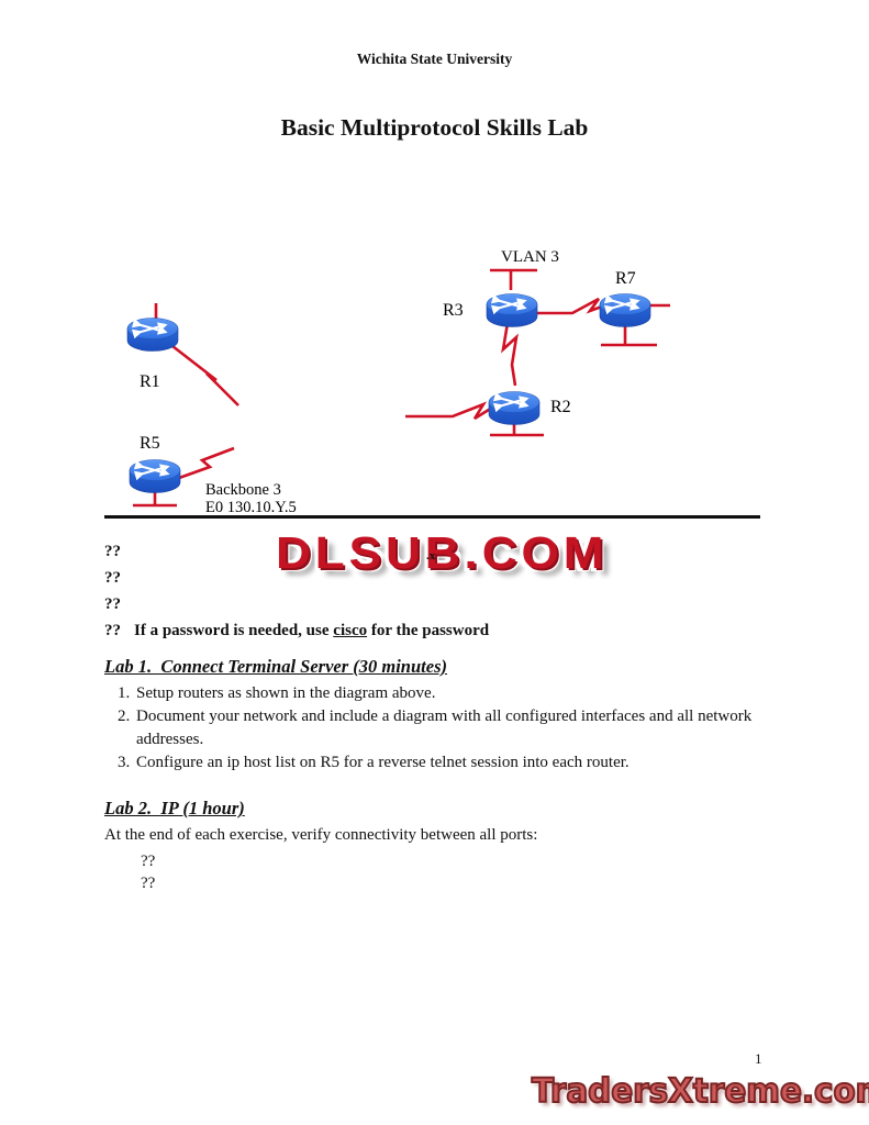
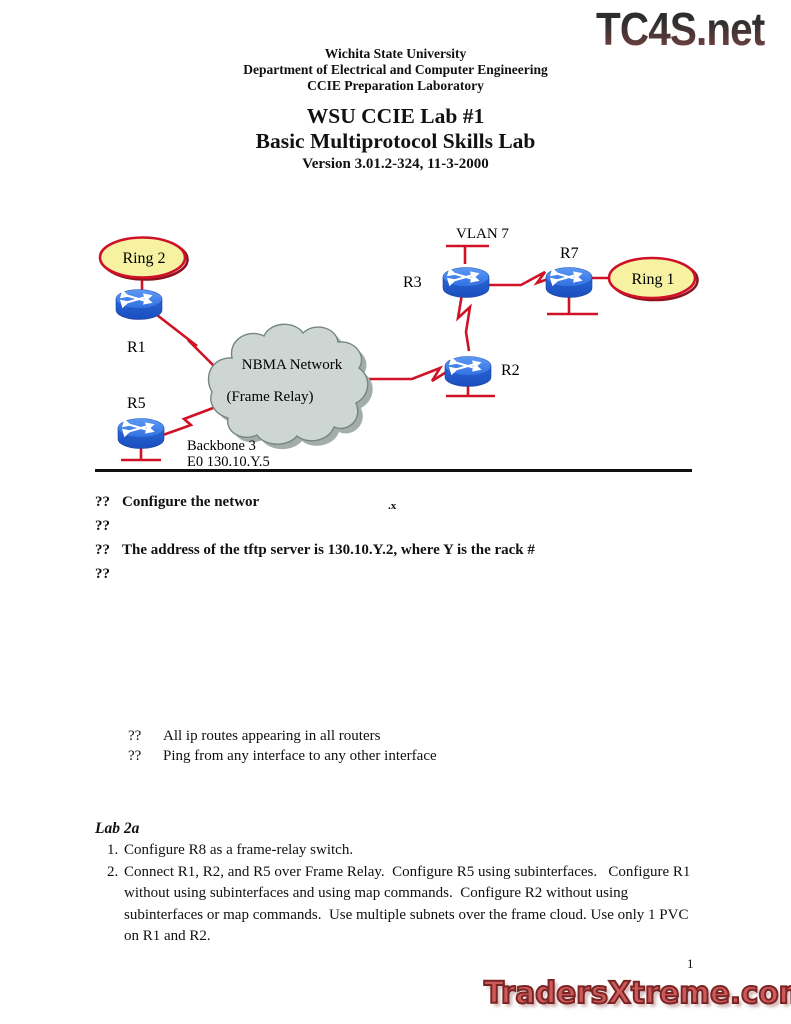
+ TC4S.net
  Wichita State University
+ Department of Electrical and Computer Engineering
+ CCIE Preparation Laboratory
+ WSU CCIE Lab #1
  Basic Multiprotocol Skills Lab
+ Version 3.01.2-324, 11-3-2000
+ NBMA Network
+ (Frame Relay)
+ Ring 2
+ Ring 1
- VLAN 3
+ VLAN 7
  R3
  R7
  R1
  R5
  R2
  Backbone 3
  E0 130.10.Y.5
  ??
+ Configure the networ
  ??
  ??
+ The address of the tftp server is 130.10.Y.2, where Y is the rack #
  ??
- If a password is needed, use cisco for the password
- DLSUB.COM
  .x
- Lab 1. Connect Terminal Server (30 minutes)
- Setup routers as shown in the diagram above.
- Document your network and include a diagram with all configured interfaces and all network
- addresses.
- Configure an ip host list on R5 for a reverse telnet session into each router.
- Lab 2. IP (1 hour)
- At the end of each exercise, verify connectivity between all ports:
  ??
+ All ip routes appearing in all routers
  ??
+ Ping from any interface to any other interface
+ Lab 2a
+ Configure R8 as a frame-relay switch.
+ Connect R1, R2, and R5 over Frame Relay. Configure R5 using subinterfaces. Configure R1
+ without using subinterfaces and using map commands. Configure R2 without using
+ subinterfaces or map commands. Use multiple subnets over the frame cloud. Use only 1 PVC
+ on R1 and R2.
  1
  TradersXtreme.co
